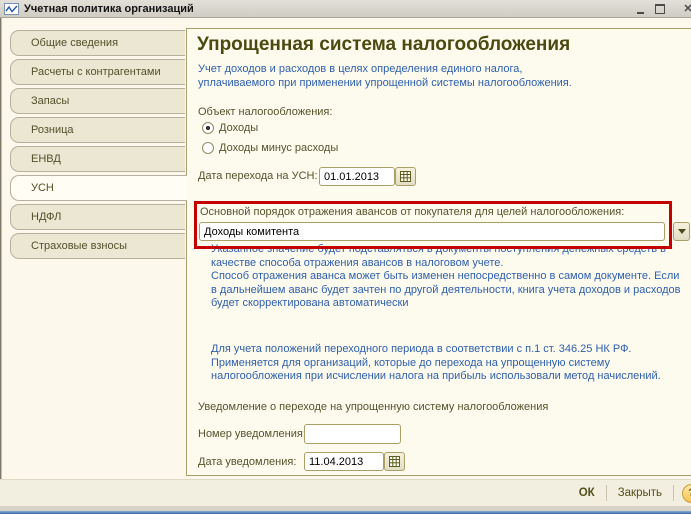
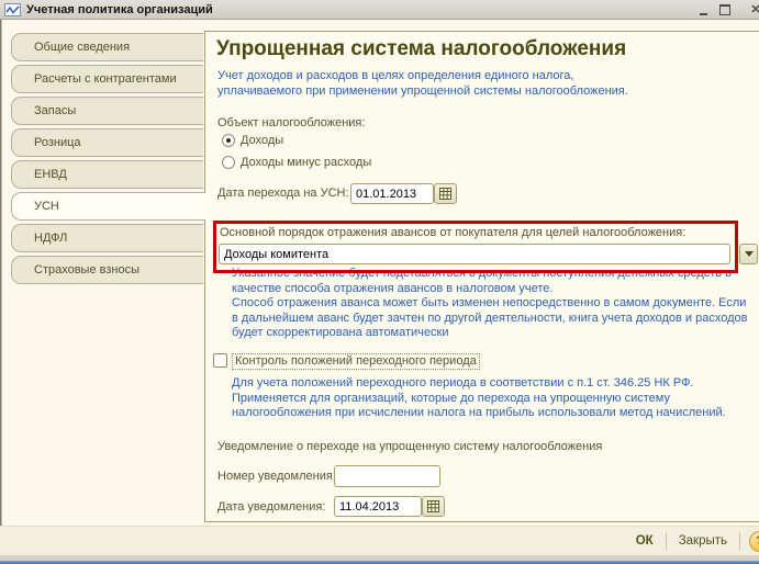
  Учетная политика организаций
  ✕
  Общие сведения
  Расчеты с контрагентами
  Запасы
  Розница
  ЕНВД
  УСН
  НДФЛ
  Страховые взносы
  Упрощенная система налогообложения
  Учет доходов и расходов в целях определения единого налога,
  уплачиваемого при применении упрощенной системы налогообложения.
  Объект налогообложения:
  Доходы
  Доходы минус расходы
  Дата перехода на УСН:
  01.01.2013
  Основной порядок отражения авансов от покупателя для целей налогообложения:
  Доходы комитента
  Указанное значение будет подставляться в документы поступления денежных средств в
  качестве способа отражения авансов в налоговом учете.
  Способ отражения аванса может быть изменен непосредственно в самом документе. Если
  в дальнейшем аванс будет зачтен по другой деятельности, книга учета доходов и расходов
  будет скорректирована автоматически
+ Контроль положений переходного периода
  Для учета положений переходного периода в соответствии с п.1 ст. 346.25 НК РФ.
  Применяется для организаций, которые до перехода на упрощенную систему
  налогообложения при исчислении налога на прибыль использовали метод начислений.
  Уведомление о переходе на упрощенную систему налогообложения
  Номер уведомления
  Дата уведомления:
  11.04.2013
  ОК
  Закрыть
